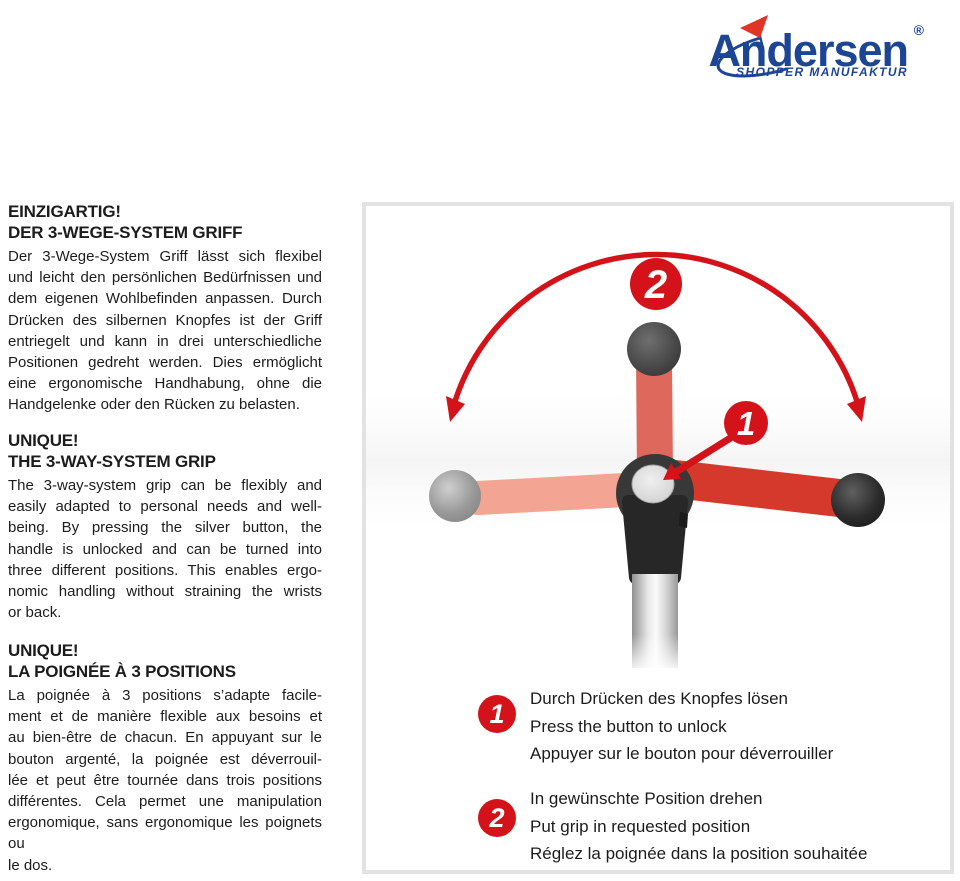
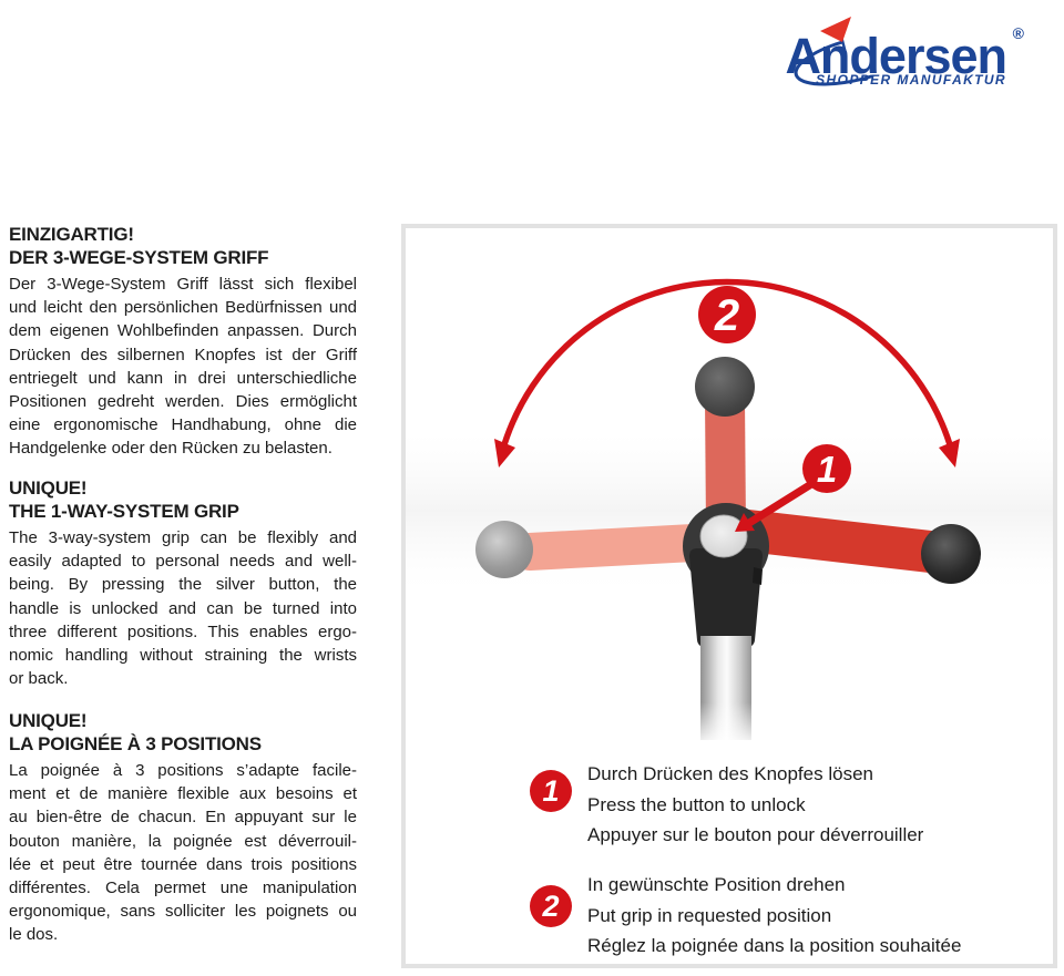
  Andersen
  ®
  SHOPPER MANUFAKTUR
  EINZIGARTIG!
  DER 3-WEGE-SYSTEM GRIFF
  Der 3-Wege-System Griff lässt sich flexibel
  und leicht den persönlichen Bedürfnissen und
  dem eigenen Wohlbefinden anpassen. Durch
  Drücken des silbernen Knopfes ist der Griff
  entriegelt und kann in drei unterschiedliche
  Positionen gedreht werden. Dies ermöglicht
  eine ergonomische Handhabung, ohne die
  Handgelenke oder den Rücken zu belasten.
  UNIQUE!
- THE 3-WAY-SYSTEM GRIP
+ THE 1-WAY-SYSTEM GRIP
  The 3-way-system grip can be flexibly and
  easily adapted to personal needs and well-
  being. By pressing the silver button, the
  handle is unlocked and can be turned into
  three different positions. This enables ergo-
  nomic handling without straining the wrists
  or back.
  UNIQUE!
  LA POIGNÉE À 3 POSITIONS
  La poignée à 3 positions s’adapte facile-
  ment et de manière flexible aux besoins et
  au bien-être de chacun. En appuyant sur le
- bouton argenté, la poignée est déverrouil-
+ bouton manière, la poignée est déverrouil-
  lée et peut être tournée dans trois positions
  différentes. Cela permet une manipulation
- ergonomique, sans ergonomique les poignets ou
+ ergonomique, sans solliciter les poignets ou
  le dos.
  2
  1
  1
  Durch Drücken des Knopfes lösen
  Press the button to unlock
  Appuyer sur le bouton pour déverrouiller
  2
  In gewünschte Position drehen
  Put grip in requested position
  Réglez la poignée dans la position souhaitée
